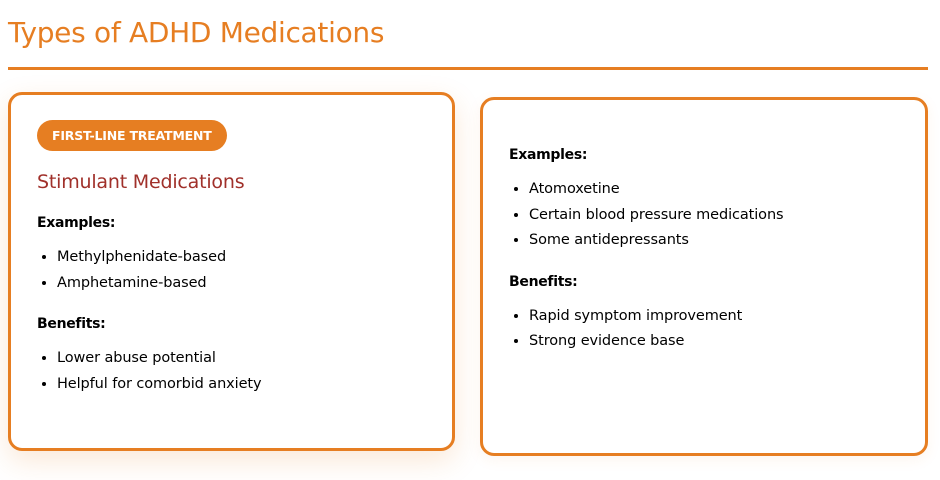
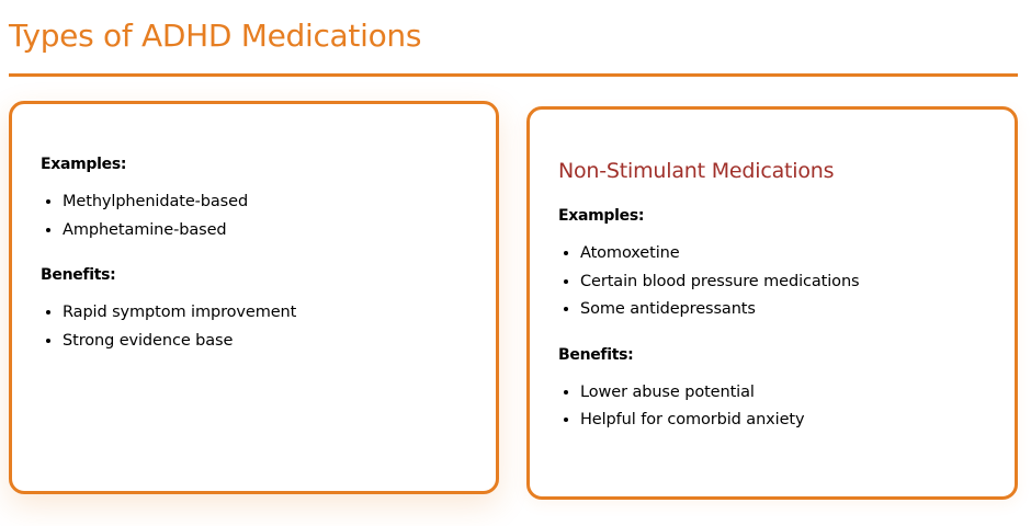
  Types of ADHD Medications
- FIRST-LINE TREATMENT
- Stimulant Medications
  Examples:
  Methylphenidate-based
  Amphetamine-based
  Benefits:
- Lower abuse potential
+ Rapid symptom improvement
- Helpful for comorbid anxiety
+ Strong evidence base
+ Non-Stimulant Medications
  Examples:
  Atomoxetine
  Certain blood pressure medications
  Some antidepressants
  Benefits:
- Rapid symptom improvement
+ Lower abuse potential
- Strong evidence base
+ Helpful for comorbid anxiety
